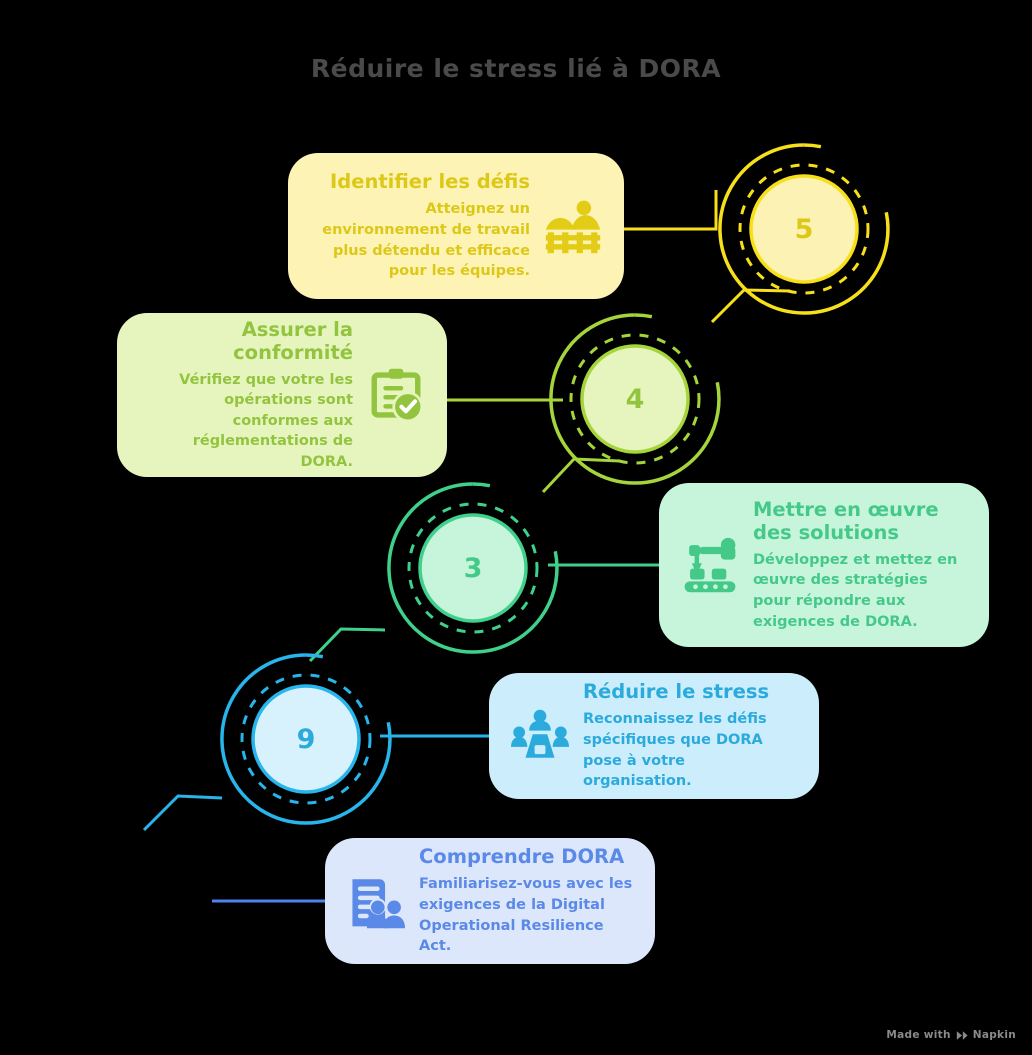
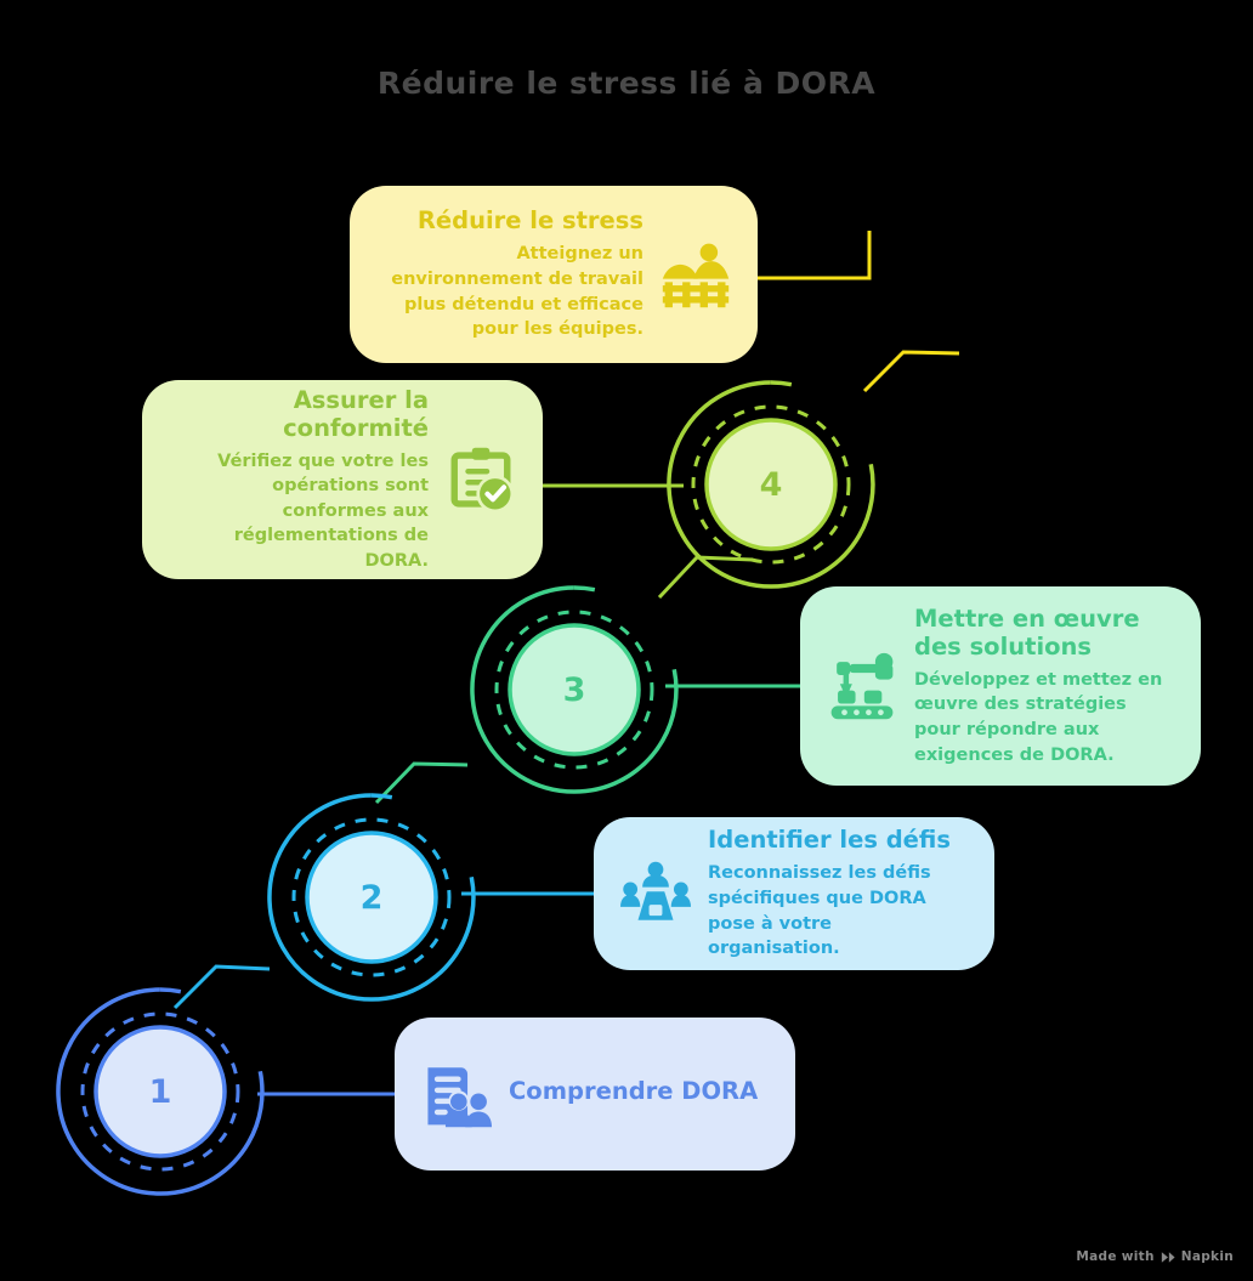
  Réduire le stress lié à DORA
- Identifier les défis
+ Réduire le stress
  Atteignez un environnement de travail plus détendu et efficace pour les équipes.
  Assurer la conformité
  Vérifiez que votre les opérations sont conformes aux réglementations de DORA.
  Mettre en œuvre des solutions
  Développez et mettez en œuvre des stratégies pour répondre aux exigences de DORA.
- Réduire le stress
+ Identifier les défis
  Reconnaissez les défis spécifiques que DORA pose à votre organisation.
  Comprendre DORA
- Familiarisez-vous avec les exigences de la Digital Operational Resilience Act.
- 5
  4
  3
- 9
+ 2
+ 1
  Made with
  Napkin
